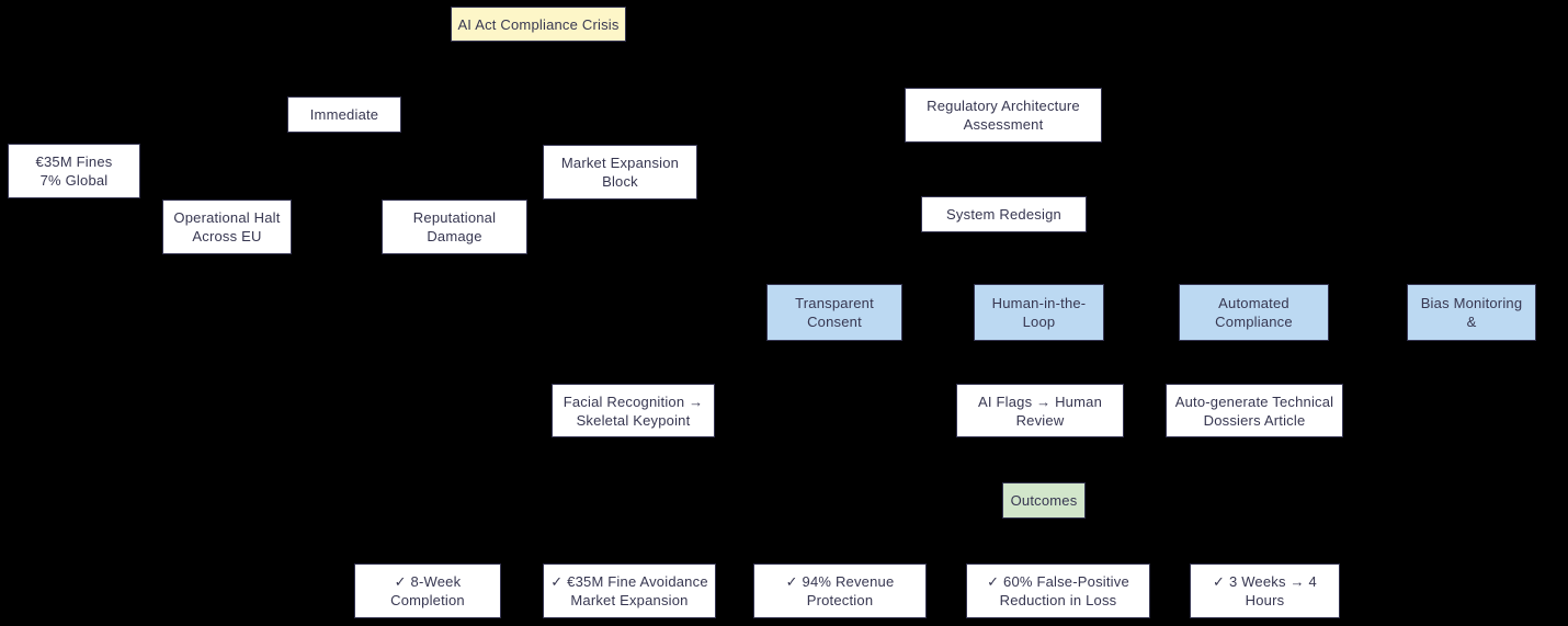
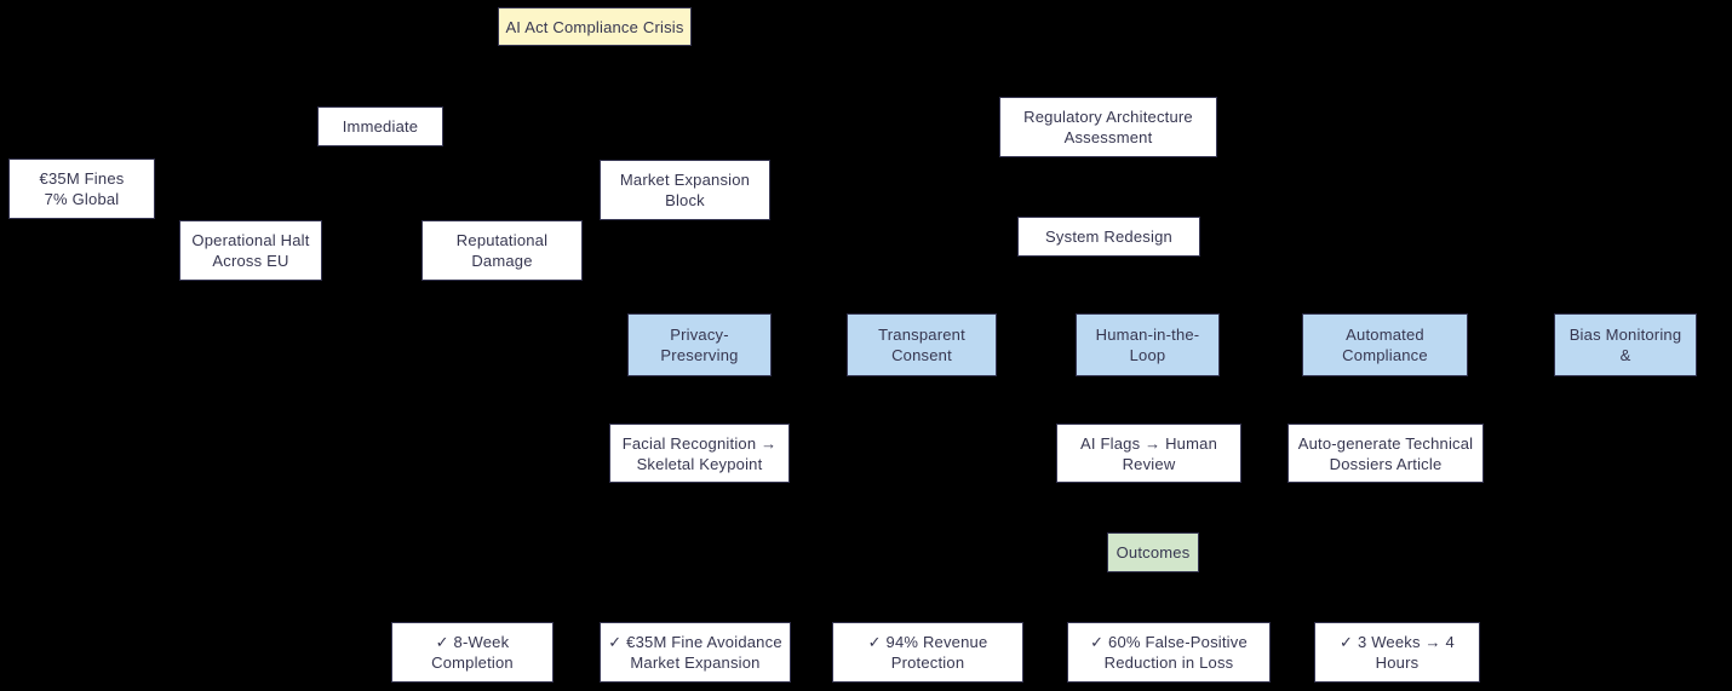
  AI Act Compliance Crisis
  Immediate
  Regulatory Architecture
  Assessment
  €35M Fines
  7% Global
  Market Expansion
  Block
  Operational Halt
  Across EU
  Reputational
  Damage
  System Redesign
+ Privacy-
+ Preserving
  Transparent
  Consent
  Human-in-the-
  Loop
  Automated
  Compliance
  Bias Monitoring
  &
  Facial Recognition →
  Skeletal Keypoint
  AI Flags → Human
  Review
  Auto-generate Technical
  Dossiers Article
  Outcomes
  ✓ 8-Week
  Completion
  ✓ €35M Fine Avoidance
  Market Expansion
  ✓ 94% Revenue
  Protection
  ✓ 60% False-Positive
  Reduction in Loss
  ✓ 3 Weeks → 4
  Hours
